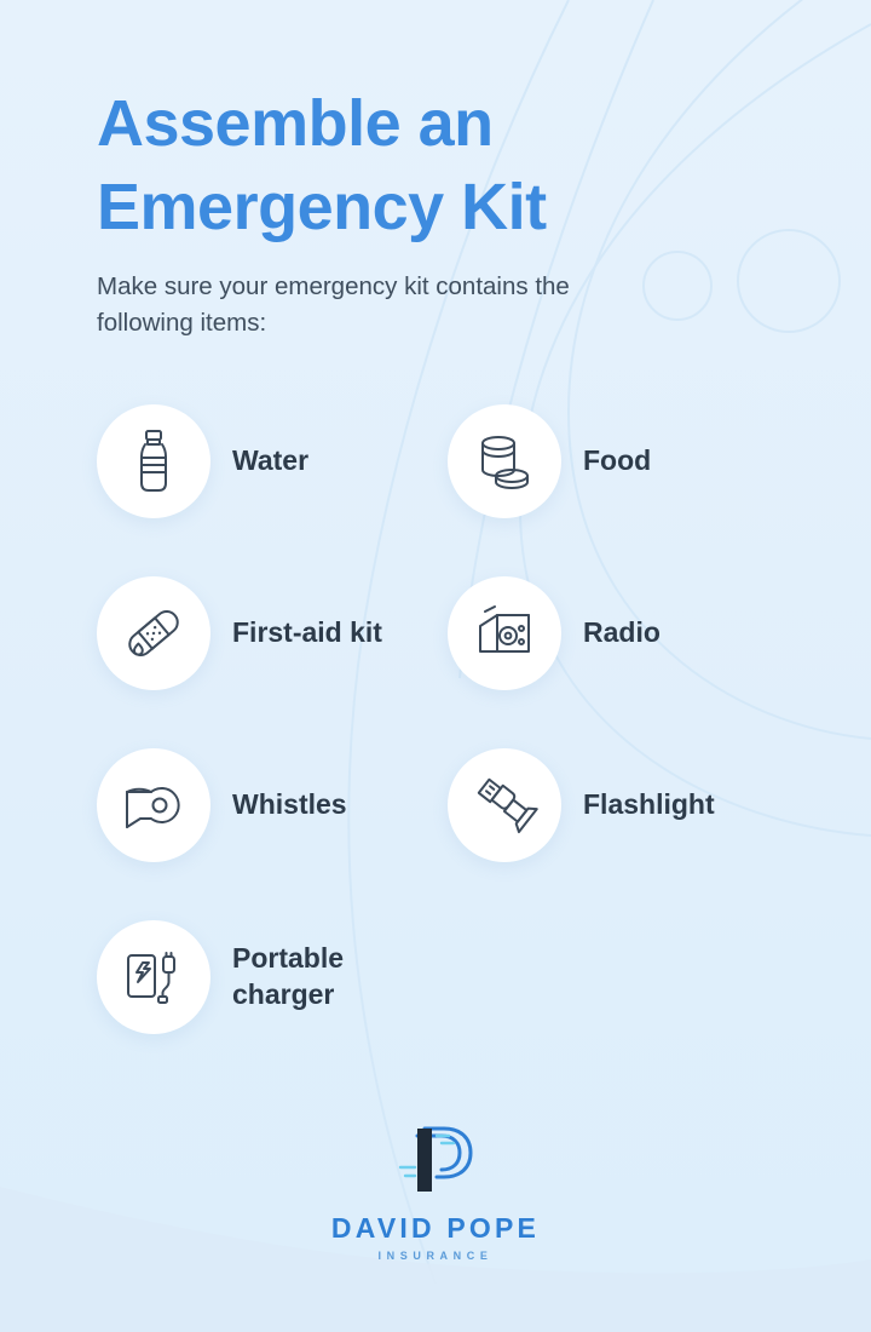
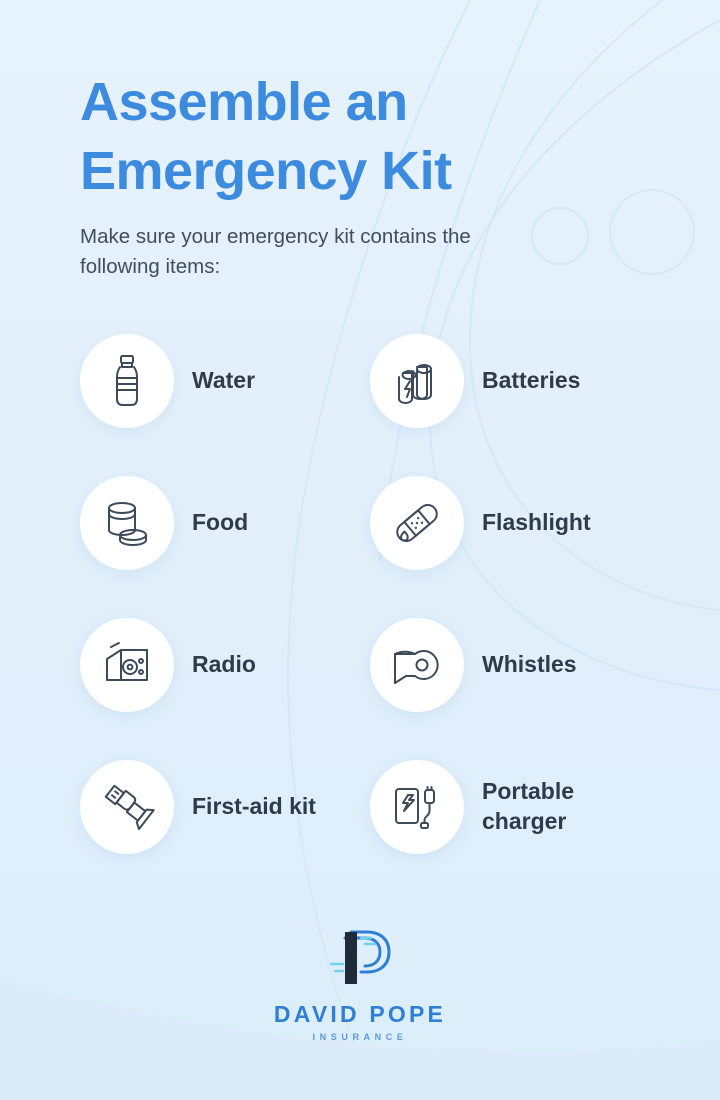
  Assemble an Emergency Kit
  Make sure your emergency kit contains the following items:
  Water
+ Batteries
  Food
- First-aid kit
+ Flashlight
  Radio
  Whistles
- Flashlight
+ First-aid kit
  Portable charger
  DAVID POPE
  INSURANCE
